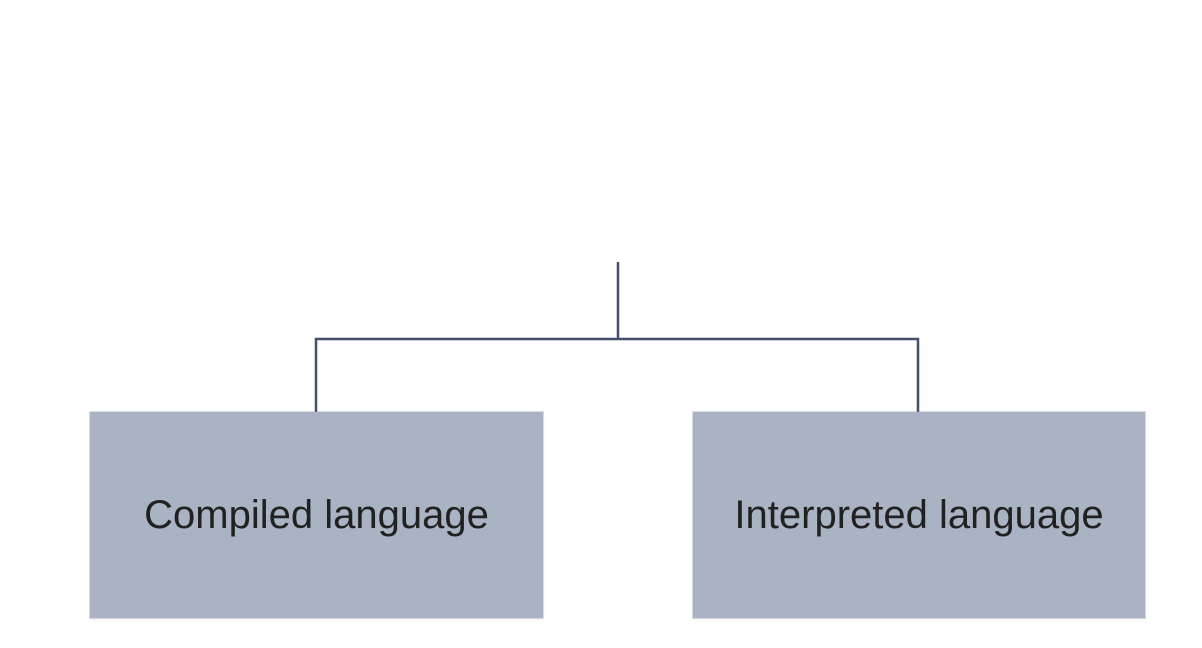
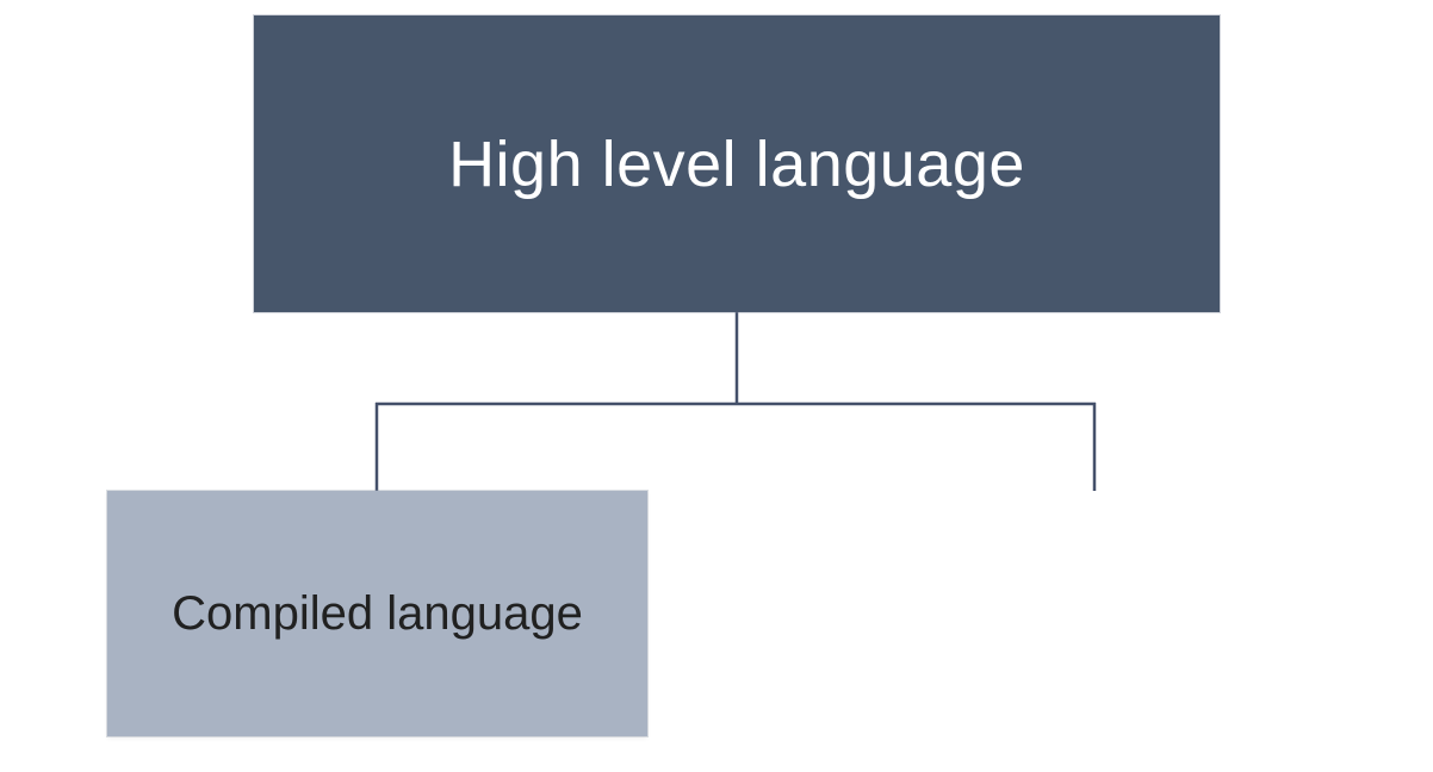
+ High level language
  Compiled language
- Interpreted language
